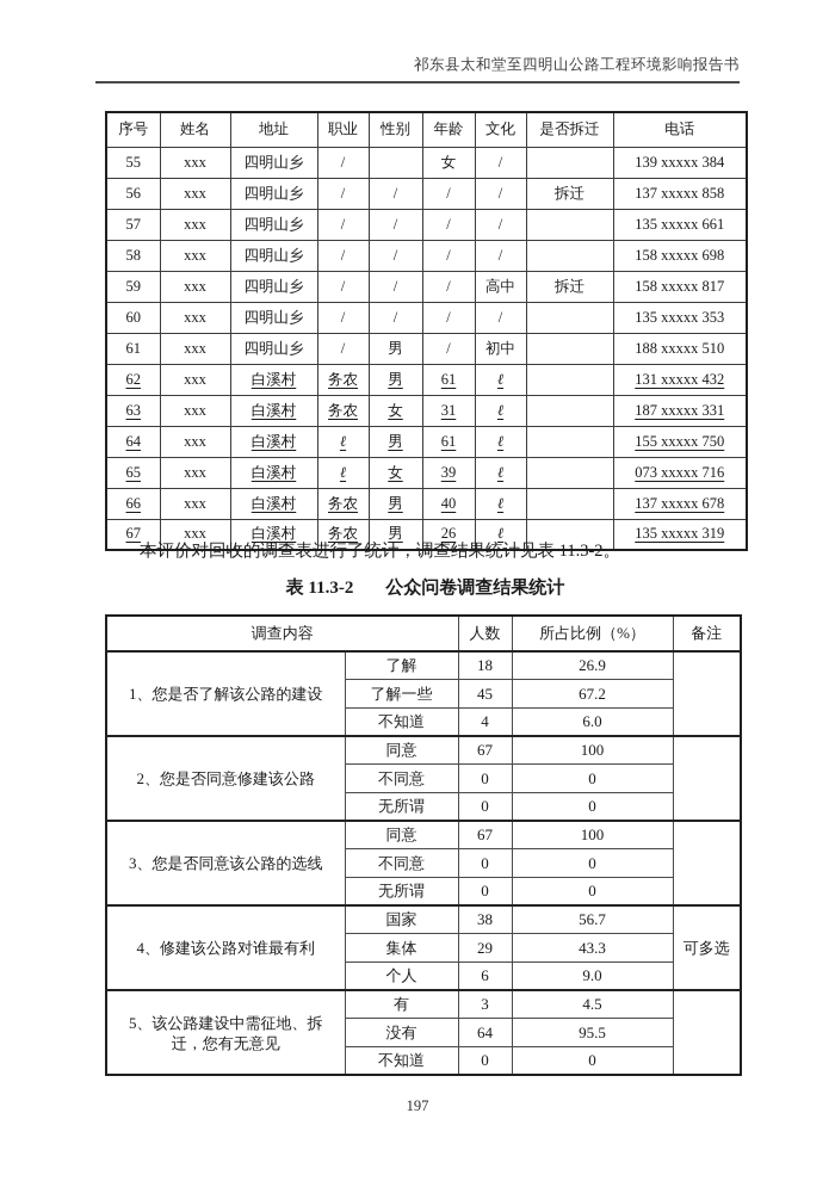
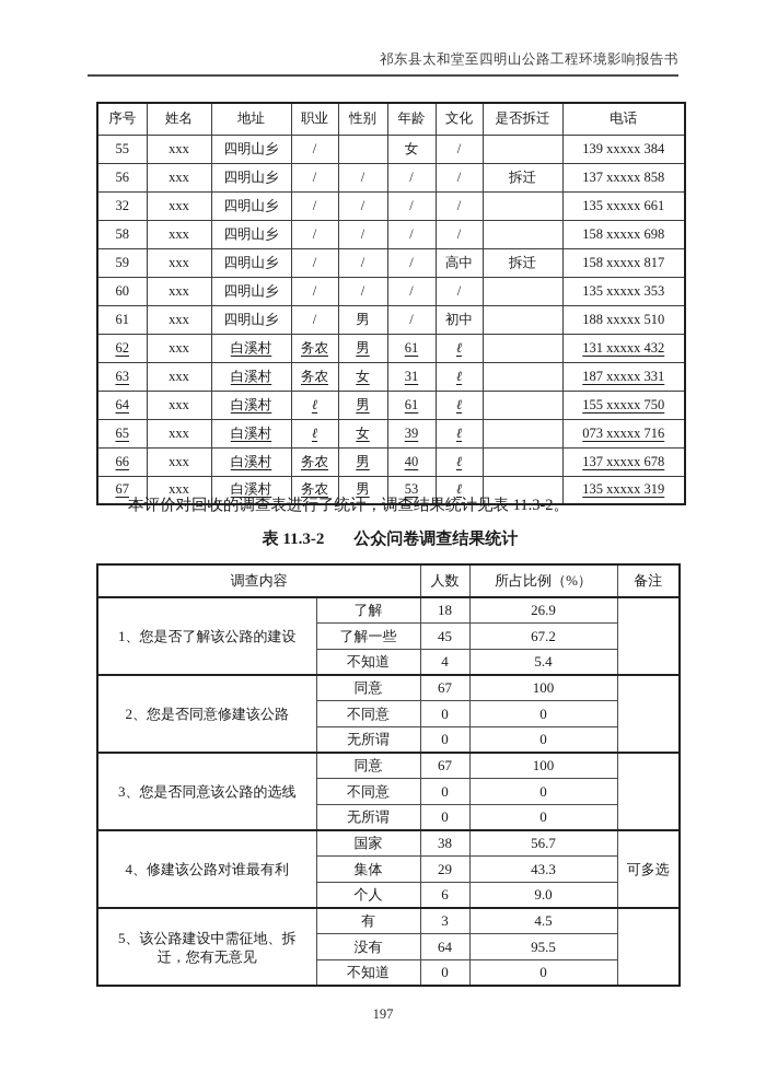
  祁东县太和堂至四明山公路工程环境影响报告书
  序号	姓名	地址	职业	性别	年龄	文化	是否拆迁	电话
  55	xxx	四明山乡	/		女	/		139 xxxxx 384
  56	xxx	四明山乡	/	/	/	/	拆迁	137 xxxxx 858
- 57	xxx	四明山乡	/	/	/	/		135 xxxxx 661
+ 32	xxx	四明山乡	/	/	/	/		135 xxxxx 661
  58	xxx	四明山乡	/	/	/	/		158 xxxxx 698
  59	xxx	四明山乡	/	/	/	高中	拆迁	158 xxxxx 817
  60	xxx	四明山乡	/	/	/	/		135 xxxxx 353
  61	xxx	四明山乡	/	男	/	初中		188 xxxxx 510
  62	xxx	白溪村	务农	男	61	ℓ		131 xxxxx 432
  63	xxx	白溪村	务农	女	31	ℓ		187 xxxxx 331
  64	xxx	白溪村	ℓ	男	61	ℓ		155 xxxxx 750
  65	xxx	白溪村	ℓ	女	39	ℓ		073 xxxxx 716
  66	xxx	白溪村	务农	男	40	ℓ		137 xxxxx 678
- 67	xxx	白溪村	务农	男	26	ℓ		135 xxxxx 319
+ 67	xxx	白溪村	务农	男	53	ℓ		135 xxxxx 319
  本评价对回收的调查表进行了统计，调查结果统计见表 11.3-2。
  表 11.3-2 公众问卷调查结果统计
  调查内容	人数	所占比例（%）	备注
  1、您是否了解该公路的建设	了解	18	26.9
  了解一些	45	67.2
- 不知道	4	6.0
+ 不知道	4	5.4
  2、您是否同意修建该公路	同意	67	100
  不同意	0	0
  无所谓	0	0
  3、您是否同意该公路的选线	同意	67	100
  不同意	0	0
  无所谓	0	0
  4、修建该公路对谁最有利	国家	38	56.7	可多选
  集体	29	43.3
  个人	6	9.0
  5、该公路建设中需征地、拆迁，您有无意见	有	3	4.5
  没有	64	95.5
  不知道	0	0
  197
